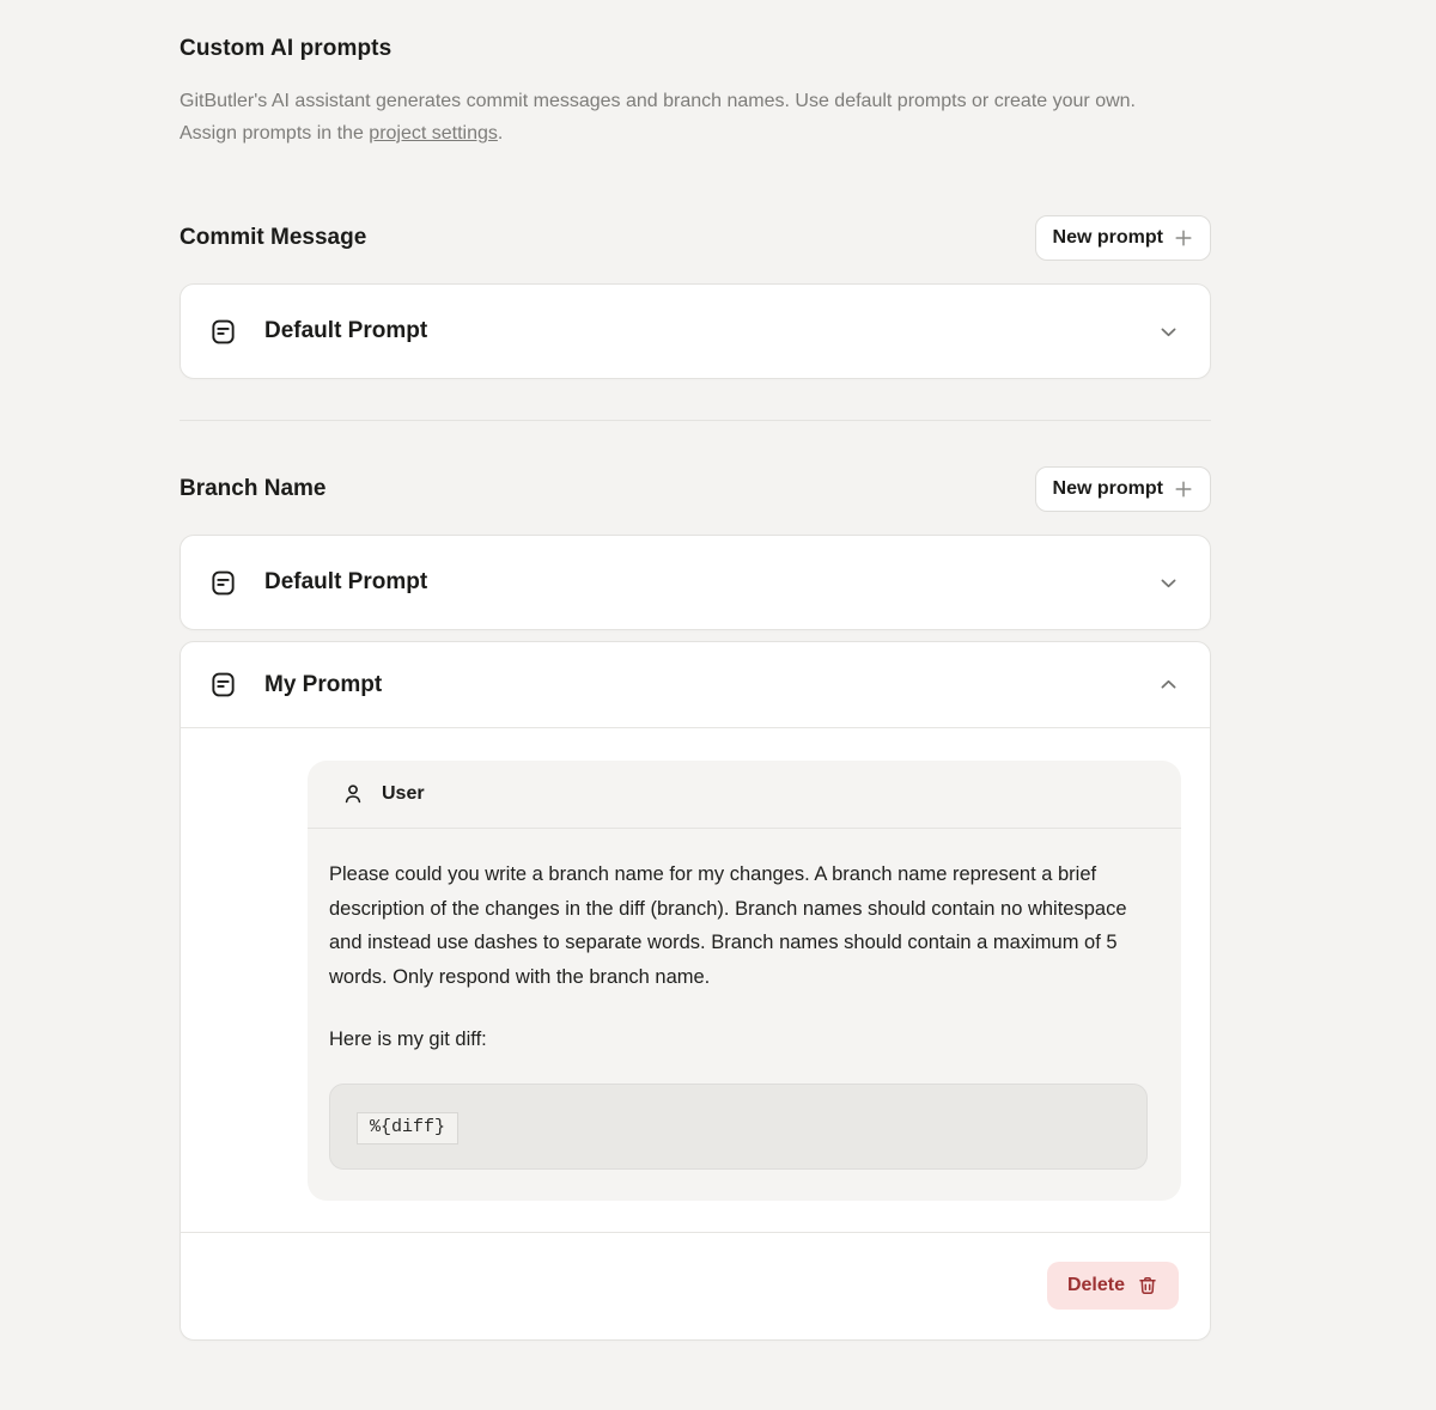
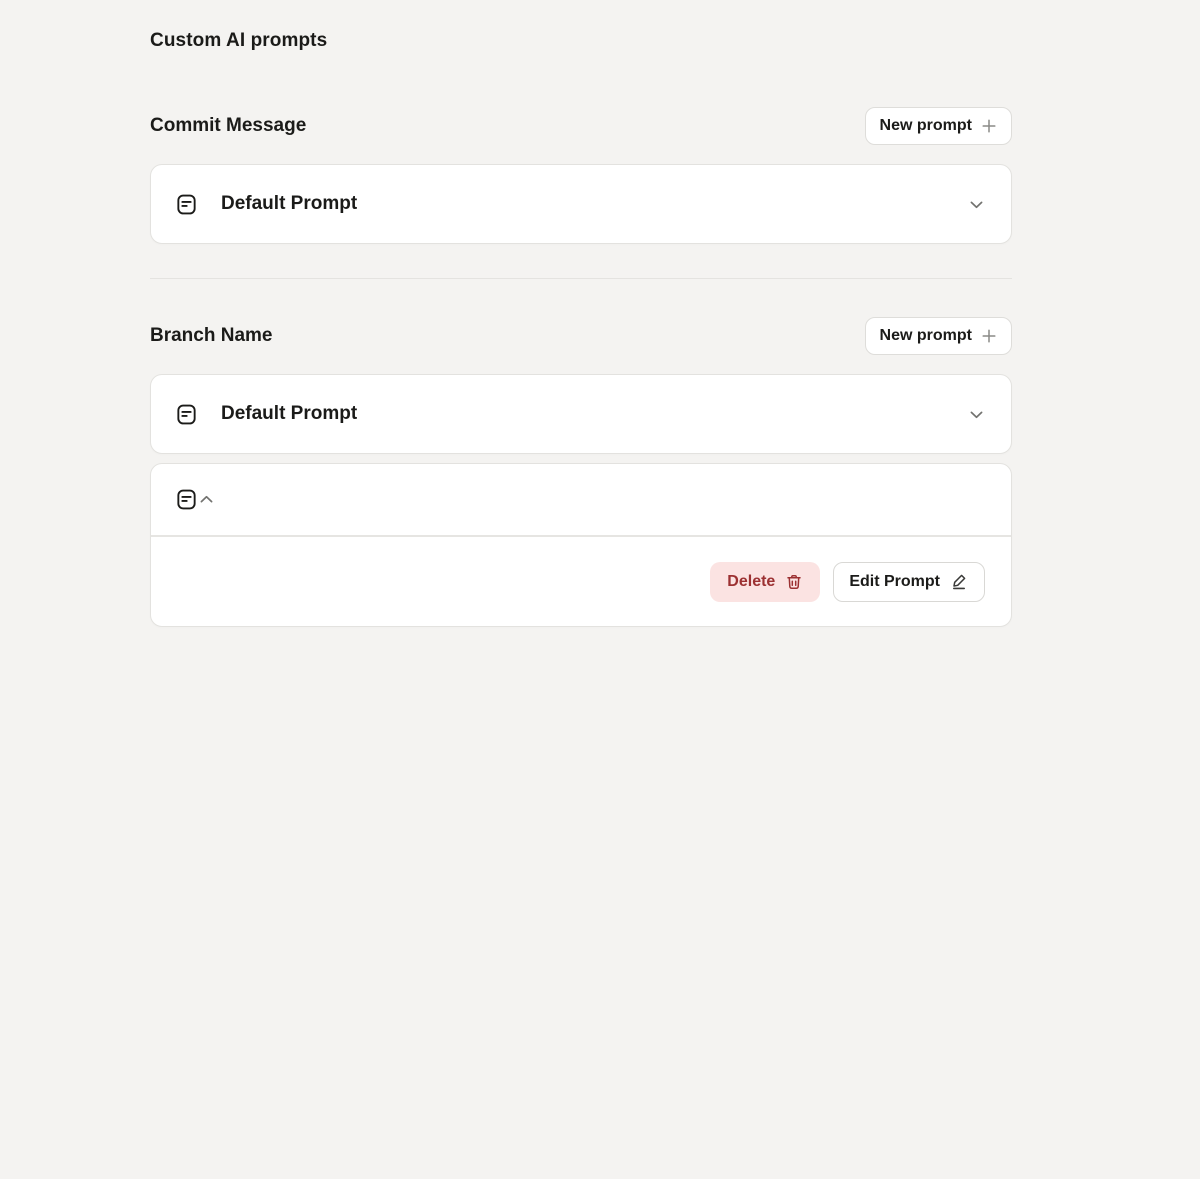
  Custom AI prompts
- GitButler's AI assistant generates commit messages and branch names. Use default prompts or create your own. Assign prompts in the project settings.
  Commit Message
  New prompt
  Default Prompt
  Branch Name
  New prompt
  Default Prompt
- My Prompt
- User
- Please could you write a branch name for my changes. A branch name represent a brief description of the changes in the diff (branch). Branch names should contain no whitespace and instead use dashes to separate words. Branch names should contain a maximum of 5 words. Only respond with the branch name.
- Here is my git diff:
- %{diff}
  Delete
+ Edit Prompt
